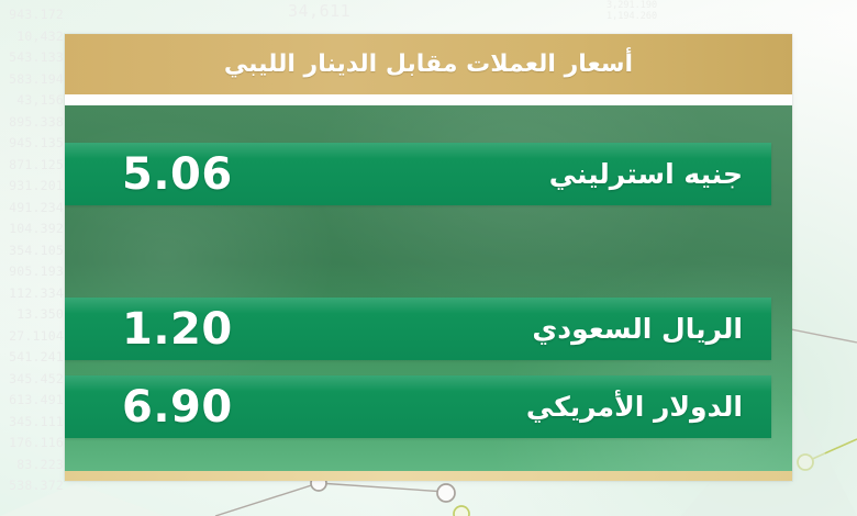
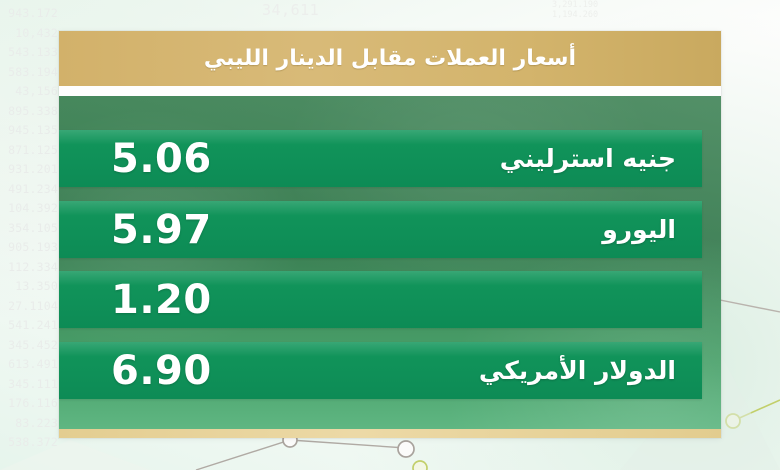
  أسعار العملات مقابل الدينار الليبي
  5.06
  جنيه استرليني
+ 5.97
+ اليورو
  1.20
- الريال السعودي
  6.90
  الدولار الأمريكي
